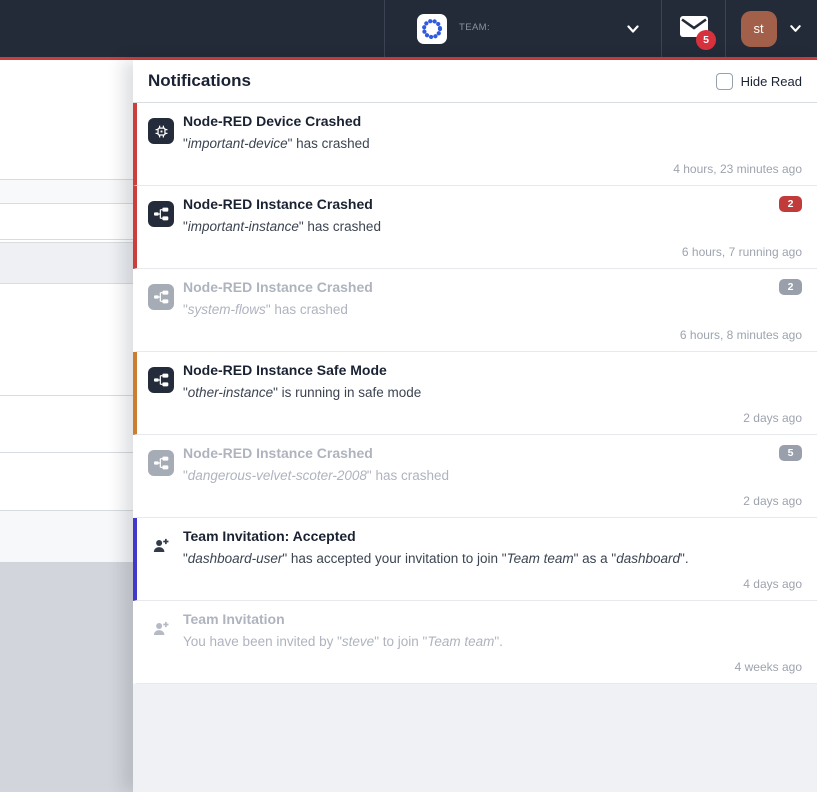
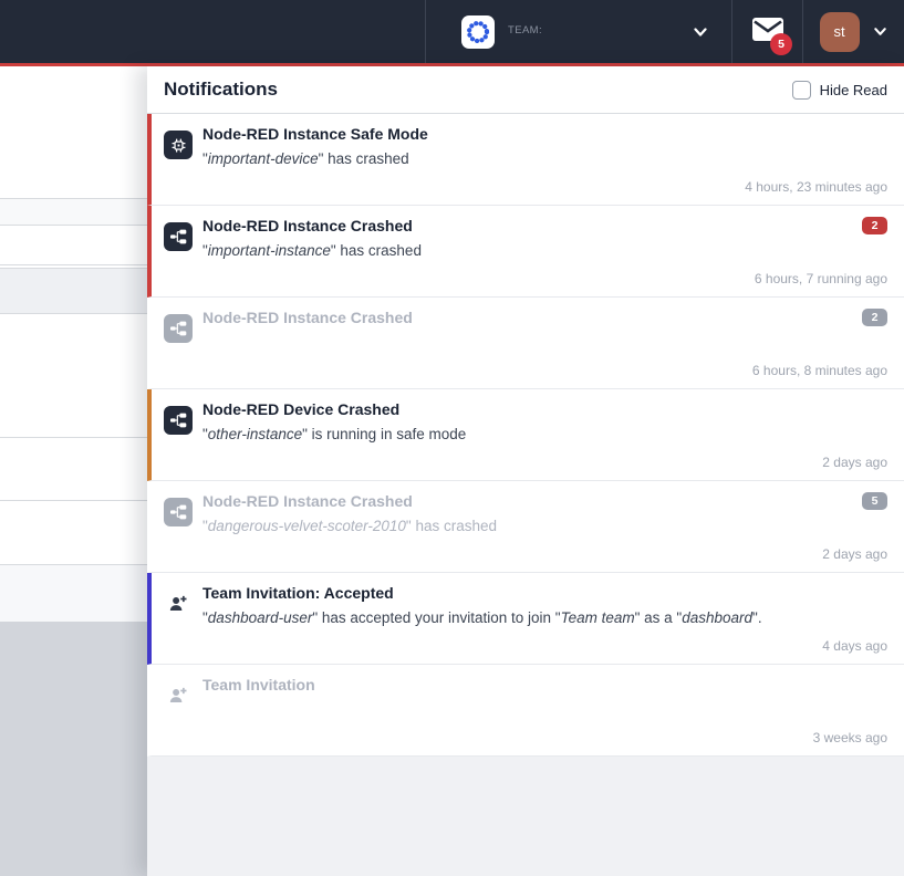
  TEAM:
  5
  st
  Notifications
  Hide Read
- Node-RED Device Crashed
+ Node-RED Instance Safe Mode
  "important-device" has crashed
  4 hours, 23 minutes ago
  Node-RED Instance Crashed
  "important-instance" has crashed
  2
  6 hours, 7 running ago
  Node-RED Instance Crashed
- "system-flows" has crashed
  2
  6 hours, 8 minutes ago
- Node-RED Instance Safe Mode
+ Node-RED Device Crashed
  "other-instance" is running in safe mode
  2 days ago
  Node-RED Instance Crashed
- "dangerous-velvet-scoter-2008" has crashed
+ "dangerous-velvet-scoter-2010" has crashed
  5
  2 days ago
  Team Invitation: Accepted
  "dashboard-user" has accepted your invitation to join "Team team" as a "dashboard".
  4 days ago
  Team Invitation
- You have been invited by "steve" to join "Team team".
- 4 weeks ago
+ 3 weeks ago
